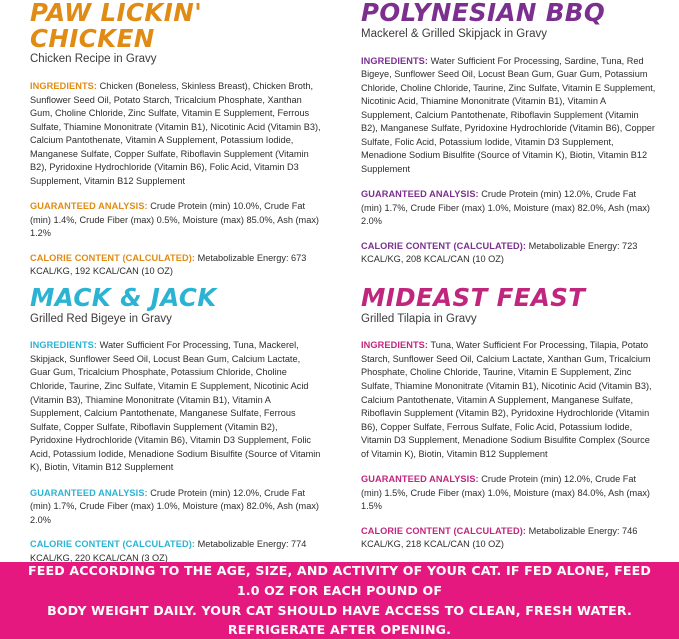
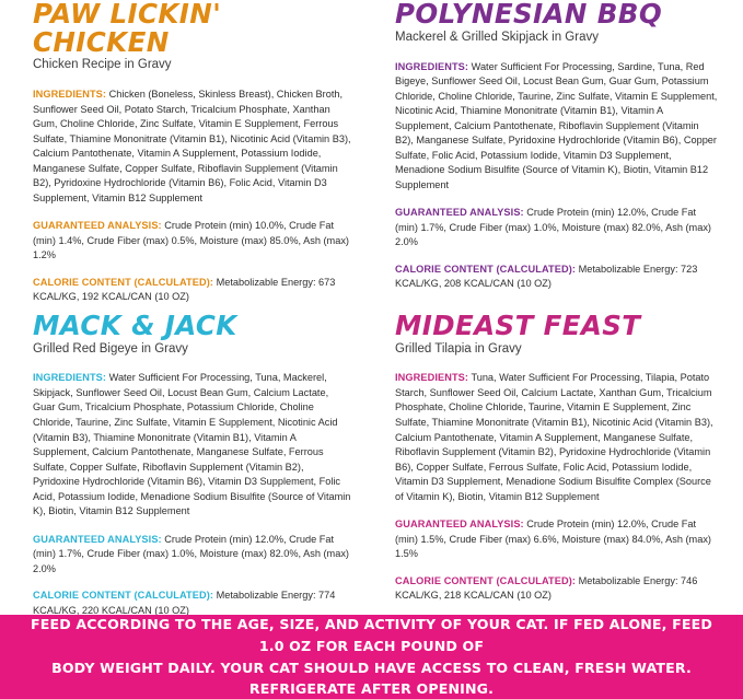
  PAW LICKIN' CHICKEN
  Chicken Recipe in Gravy
  INGREDIENTS: Chicken (Boneless, Skinless Breast), Chicken Broth, Sunflower Seed Oil, Potato Starch, Tricalcium Phosphate, Xanthan Gum, Choline Chloride, Zinc Sulfate, Vitamin E Supplement, Ferrous Sulfate, Thiamine Mononitrate (Vitamin B1), Nicotinic Acid (Vitamin B3), Calcium Pantothenate, Vitamin A Supplement, Potassium Iodide, Manganese Sulfate, Copper Sulfate, Riboflavin Supplement (Vitamin B2), Pyridoxine Hydrochloride (Vitamin B6), Folic Acid, Vitamin D3 Supplement, Vitamin B12 Supplement
  GUARANTEED ANALYSIS: Crude Protein (min) 10.0%, Crude Fat (min) 1.4%, Crude Fiber (max) 0.5%, Moisture (max) 85.0%, Ash (max) 1.2%
  CALORIE CONTENT (CALCULATED): Metabolizable Energy: 673 KCAL/KG, 192 KCAL/CAN (10 OZ)
  POLYNESIAN BBQ
  Mackerel & Grilled Skipjack in Gravy
  INGREDIENTS: Water Sufficient For Processing, Sardine, Tuna, Red Bigeye, Sunflower Seed Oil, Locust Bean Gum, Guar Gum, Potassium Chloride, Choline Chloride, Taurine, Zinc Sulfate, Vitamin E Supplement, Nicotinic Acid, Thiamine Mononitrate (Vitamin B1), Vitamin A Supplement, Calcium Pantothenate, Riboflavin Supplement (Vitamin B2), Manganese Sulfate, Pyridoxine Hydrochloride (Vitamin B6), Copper Sulfate, Folic Acid, Potassium Iodide, Vitamin D3 Supplement, Menadione Sodium Bisulfite (Source of Vitamin K), Biotin, Vitamin B12 Supplement
  GUARANTEED ANALYSIS: Crude Protein (min) 12.0%, Crude Fat (min) 1.7%, Crude Fiber (max) 1.0%, Moisture (max) 82.0%, Ash (max) 2.0%
  CALORIE CONTENT (CALCULATED): Metabolizable Energy: 723 KCAL/KG, 208 KCAL/CAN (10 OZ)
  MACK & JACK
  Grilled Red Bigeye in Gravy
  INGREDIENTS: Water Sufficient For Processing, Tuna, Mackerel, Skipjack, Sunflower Seed Oil, Locust Bean Gum, Calcium Lactate, Guar Gum, Tricalcium Phosphate, Potassium Chloride, Choline Chloride, Taurine, Zinc Sulfate, Vitamin E Supplement, Nicotinic Acid (Vitamin B3), Thiamine Mononitrate (Vitamin B1), Vitamin A Supplement, Calcium Pantothenate, Manganese Sulfate, Ferrous Sulfate, Copper Sulfate, Riboflavin Supplement (Vitamin B2), Pyridoxine Hydrochloride (Vitamin B6), Vitamin D3 Supplement, Folic Acid, Potassium Iodide, Menadione Sodium Bisulfite (Source of Vitamin K), Biotin, Vitamin B12 Supplement
  GUARANTEED ANALYSIS: Crude Protein (min) 12.0%, Crude Fat (min) 1.7%, Crude Fiber (max) 1.0%, Moisture (max) 82.0%, Ash (max) 2.0%
- CALORIE CONTENT (CALCULATED): Metabolizable Energy: 774 KCAL/KG, 220 KCAL/CAN (3 OZ)
+ CALORIE CONTENT (CALCULATED): Metabolizable Energy: 774 KCAL/KG, 220 KCAL/CAN (10 OZ)
  MIDEAST FEAST
  Grilled Tilapia in Gravy
  INGREDIENTS: Tuna, Water Sufficient For Processing, Tilapia, Potato Starch, Sunflower Seed Oil, Calcium Lactate, Xanthan Gum, Tricalcium Phosphate, Choline Chloride, Taurine, Vitamin E Supplement, Zinc Sulfate, Thiamine Mononitrate (Vitamin B1), Nicotinic Acid (Vitamin B3), Calcium Pantothenate, Vitamin A Supplement, Manganese Sulfate, Riboflavin Supplement (Vitamin B2), Pyridoxine Hydrochloride (Vitamin B6), Copper Sulfate, Ferrous Sulfate, Folic Acid, Potassium Iodide, Vitamin D3 Supplement, Menadione Sodium Bisulfite Complex (Source of Vitamin K), Biotin, Vitamin B12 Supplement
- GUARANTEED ANALYSIS: Crude Protein (min) 12.0%, Crude Fat (min) 1.5%, Crude Fiber (max) 1.0%, Moisture (max) 84.0%, Ash (max) 1.5%
+ GUARANTEED ANALYSIS: Crude Protein (min) 12.0%, Crude Fat (min) 1.5%, Crude Fiber (max) 6.6%, Moisture (max) 84.0%, Ash (max) 1.5%
  CALORIE CONTENT (CALCULATED): Metabolizable Energy: 746 KCAL/KG, 218 KCAL/CAN (10 OZ)
  FEED ACCORDING TO THE AGE, SIZE, AND ACTIVITY OF YOUR CAT. IF FED ALONE, FEED 1.0 OZ FOR EACH POUND OF
  BODY WEIGHT DAILY. YOUR CAT SHOULD HAVE ACCESS TO CLEAN, FRESH WATER. REFRIGERATE AFTER OPENING.
